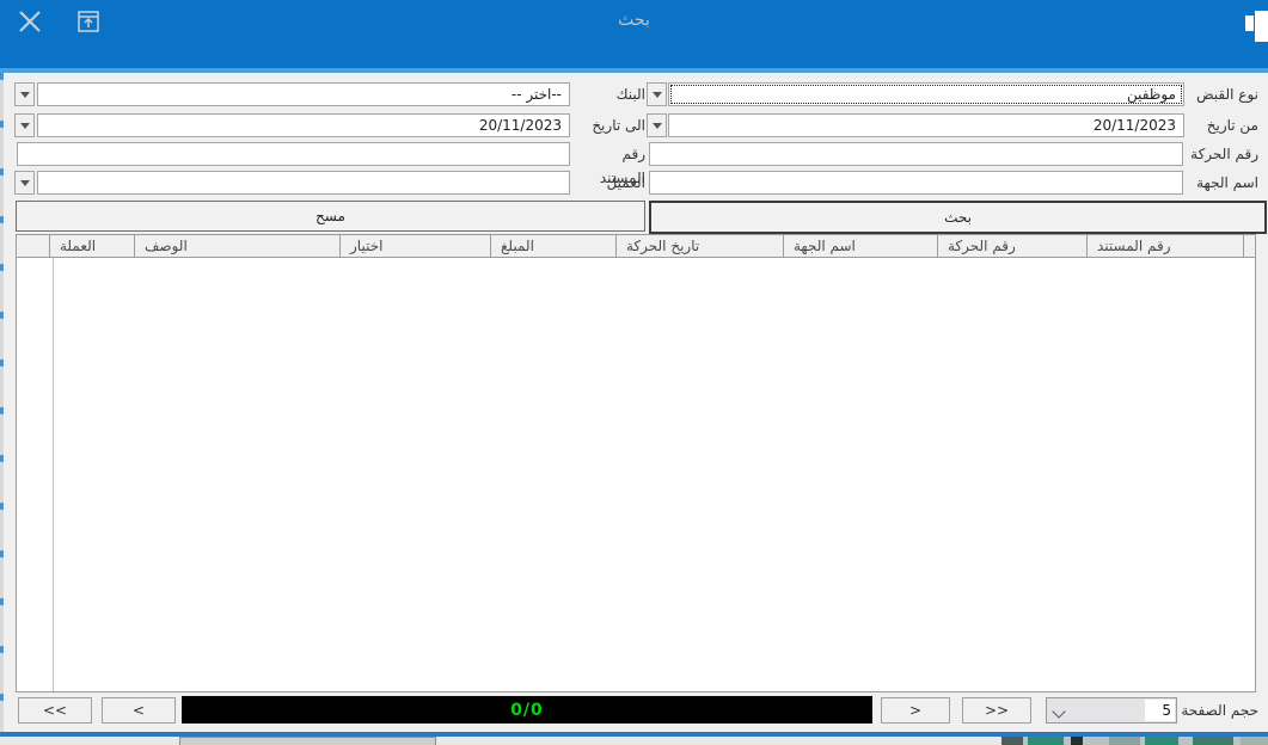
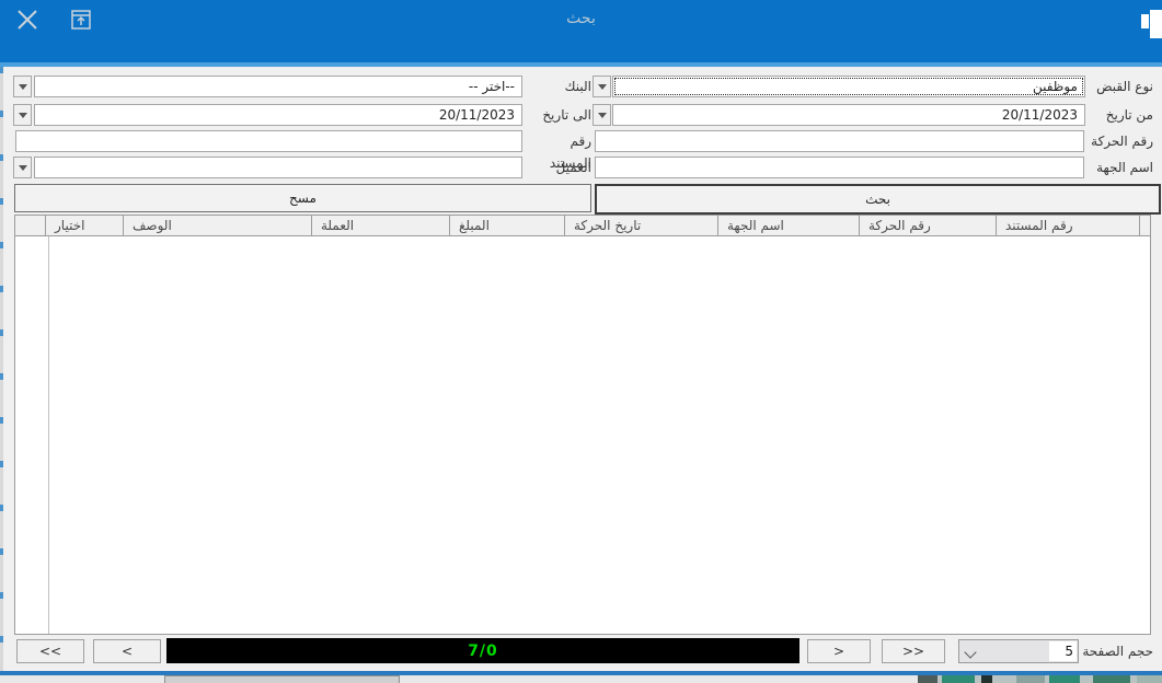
  بحث
  نوع القبض
  موظفين
  البنك
  --اختر --
  من تاريخ
  20/11/2023
  الى تاريخ
  20/11/2023
  رقم الحركة
  رقم المستند
  اسم الجهة
  العميل
  بحث
  مسح
  رقم المستند
  رقم الحركة
  اسم الجهة
  تاريخ الحركة
  المبلغ
- اختيار
+ العملة
  الوصف
- العملة
+ اختيار
  <<
  <
- 0/0
+ 7/0
  >
  >>
  5
  حجم الصفحة
